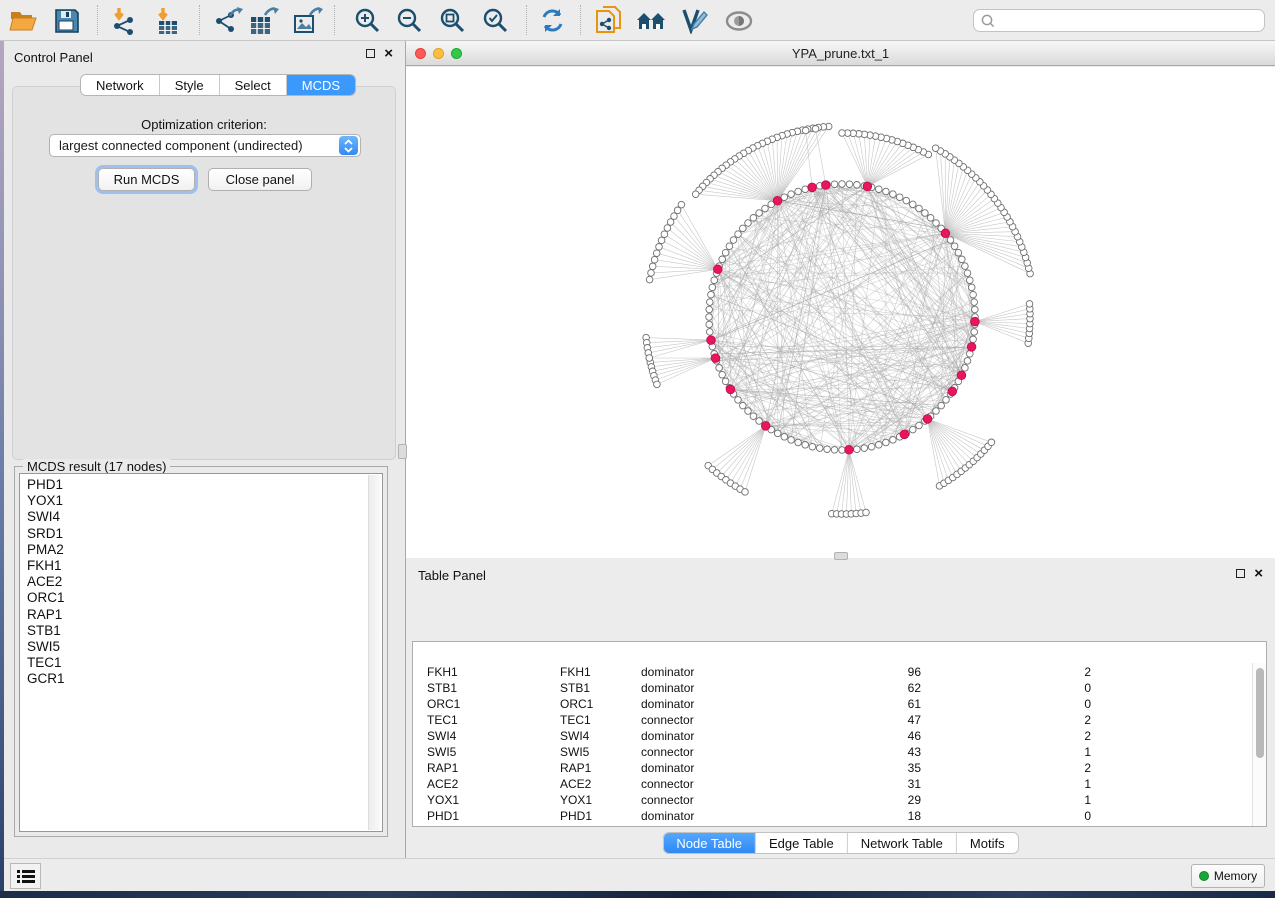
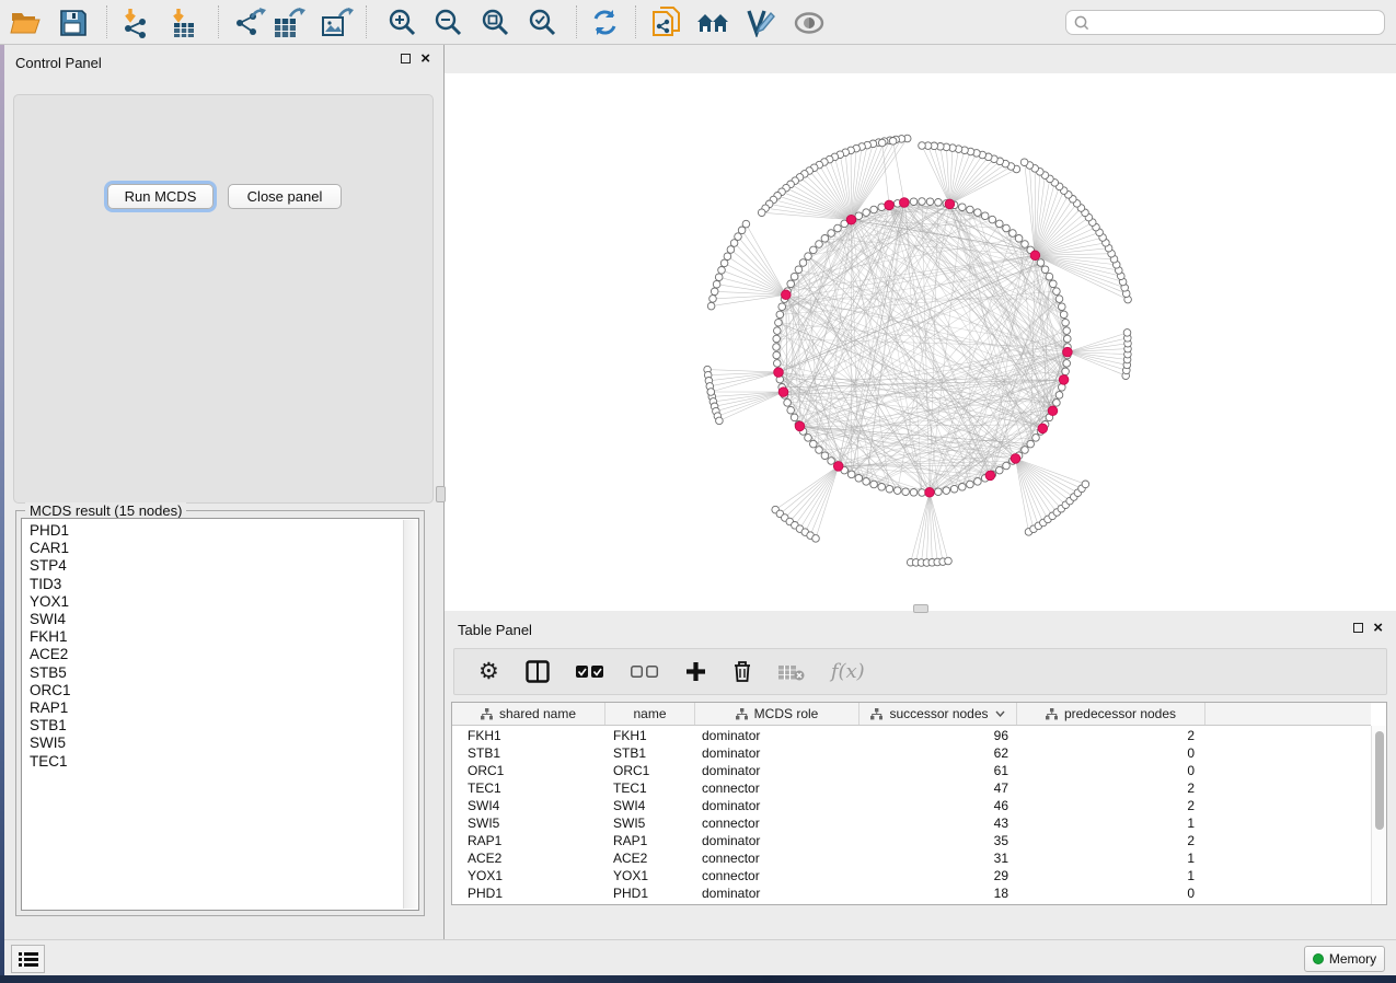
  Control Panel
  ×
- Network
- Style
- Select
- MCDS
- Optimization criterion:
- largest connected component (undirected)
  Run MCDS
  Close panel
- MCDS result (17 nodes)
+ MCDS result (15 nodes)
  PHD1
+ CAR1
+ STP4
+ TID3
  YOX1
  SWI4
- SRD1
- PMA2
  FKH1
  ACE2
+ STB5
  ORC1
  RAP1
  STB1
  SWI5
  TEC1
- GCR1
- YPA_prune.txt_1
  Table Panel
  ×
+ ⚙
+ f(x)
+ shared name
+ name
+ MCDS role
+ successor nodes
+ predecessor nodes
  FKH1
  FKH1
  dominator
  96
  2
  STB1
  STB1
  dominator
  62
  0
  ORC1
  ORC1
  dominator
  61
  0
  TEC1
  TEC1
  connector
  47
  2
  SWI4
  SWI4
  dominator
  46
  2
  SWI5
  SWI5
  connector
  43
  1
  RAP1
  RAP1
  dominator
  35
  2
  ACE2
  ACE2
  connector
  31
  1
  YOX1
  YOX1
  connector
  29
  1
  PHD1
  PHD1
  dominator
  18
  0
- Node Table
- Edge Table
- Network Table
- Motifs
  Memory
